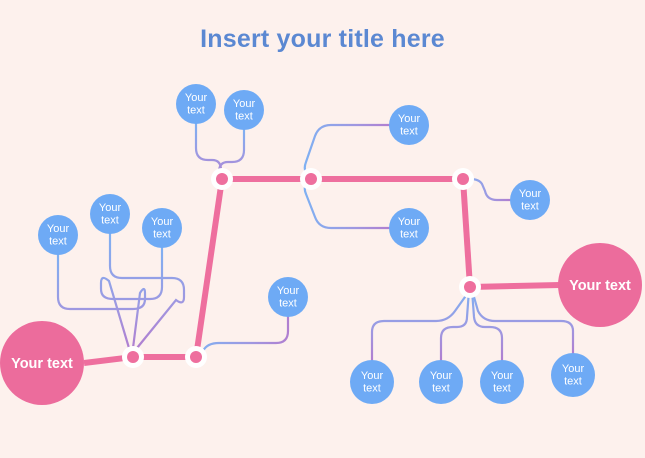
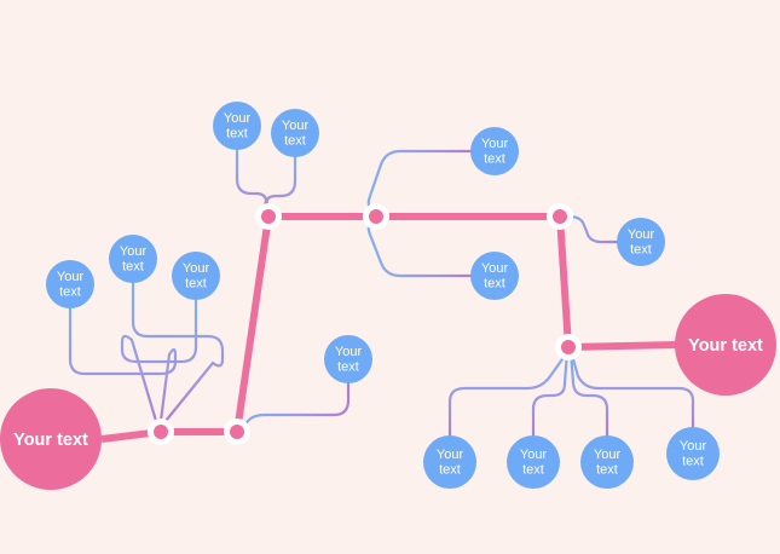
- Insert your title here
  Your text
  Your text
  Your text
  Your text
  Your text
  Your text
  Your text
  Your text
  Your text
  Your text
  Your text
  Your text
  Your text
  Your text
  Your text
